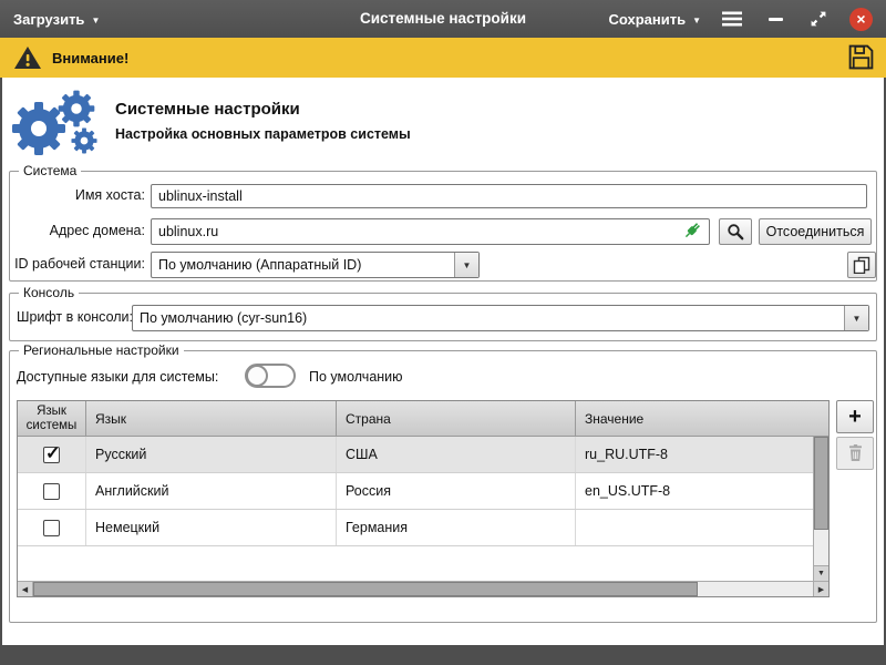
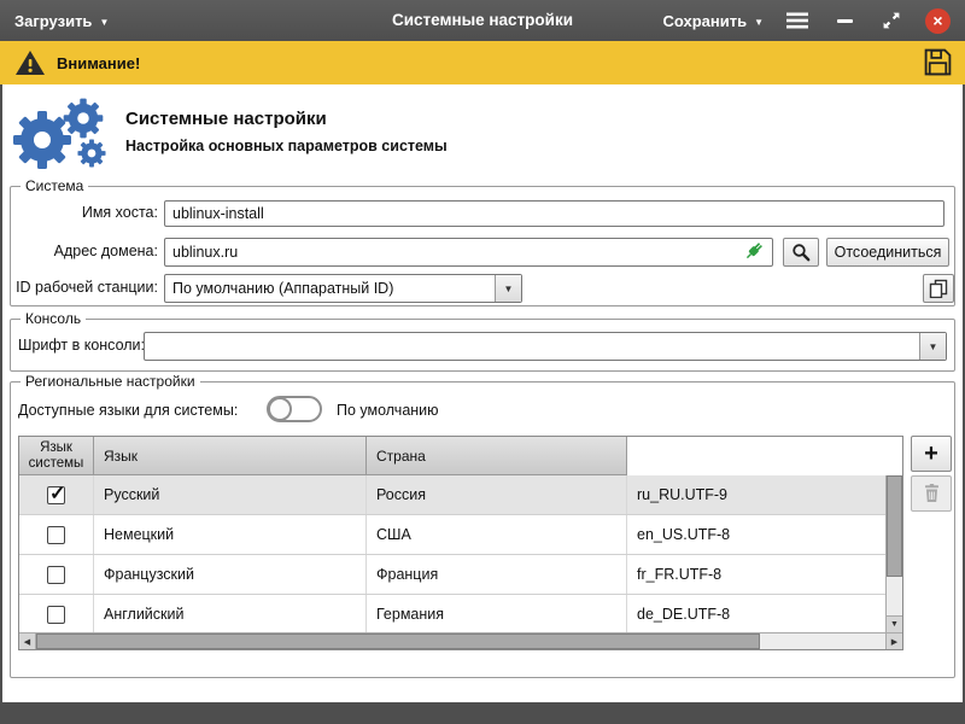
  Загрузить
  ▼
  Системные настройки
  Сохранить
  ▼
  ×
  Внимание!
  Системные настройки
  Настройка основных параметров системы
  Система
  Имя хоста:
  ublinux-install
  Адрес домена:
  ublinux.ru
  Отсоединиться
  ID рабочей станции:
  По умолчанию (Аппаратный ID)
  ▼
  Консоль
  Шрифт в консоли
- По умолчанию (cyr-sun16)
  ▼
  Региональные настройки
  Доступные языки для системы:
  По умолчанию
  Язык системы
  Язык
  Страна
- Значение
  ✓
  Русский
- США
+ Россия
- ru_RU.UTF-8
+ ru_RU.UTF-9
- Английский
+ Немецкий
- Россия
+ США
  en_US.UTF-8
+ Французский
+ Франция
+ fr_FR.UTF-8
- Немецкий
+ Английский
  Германия
+ de_DE.UTF-8
  +
